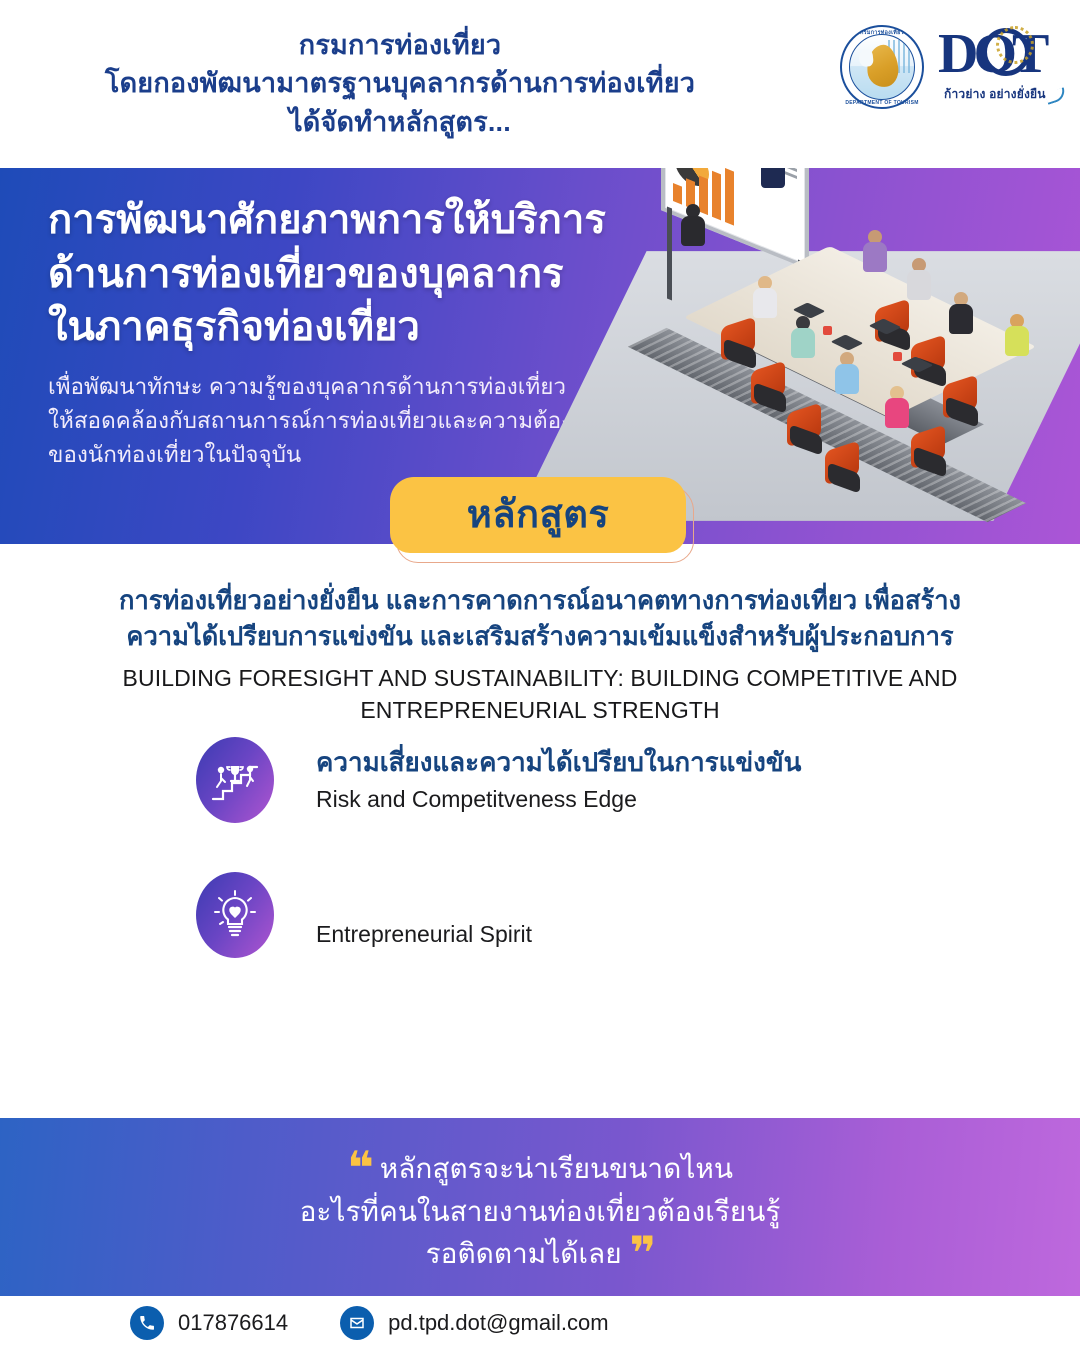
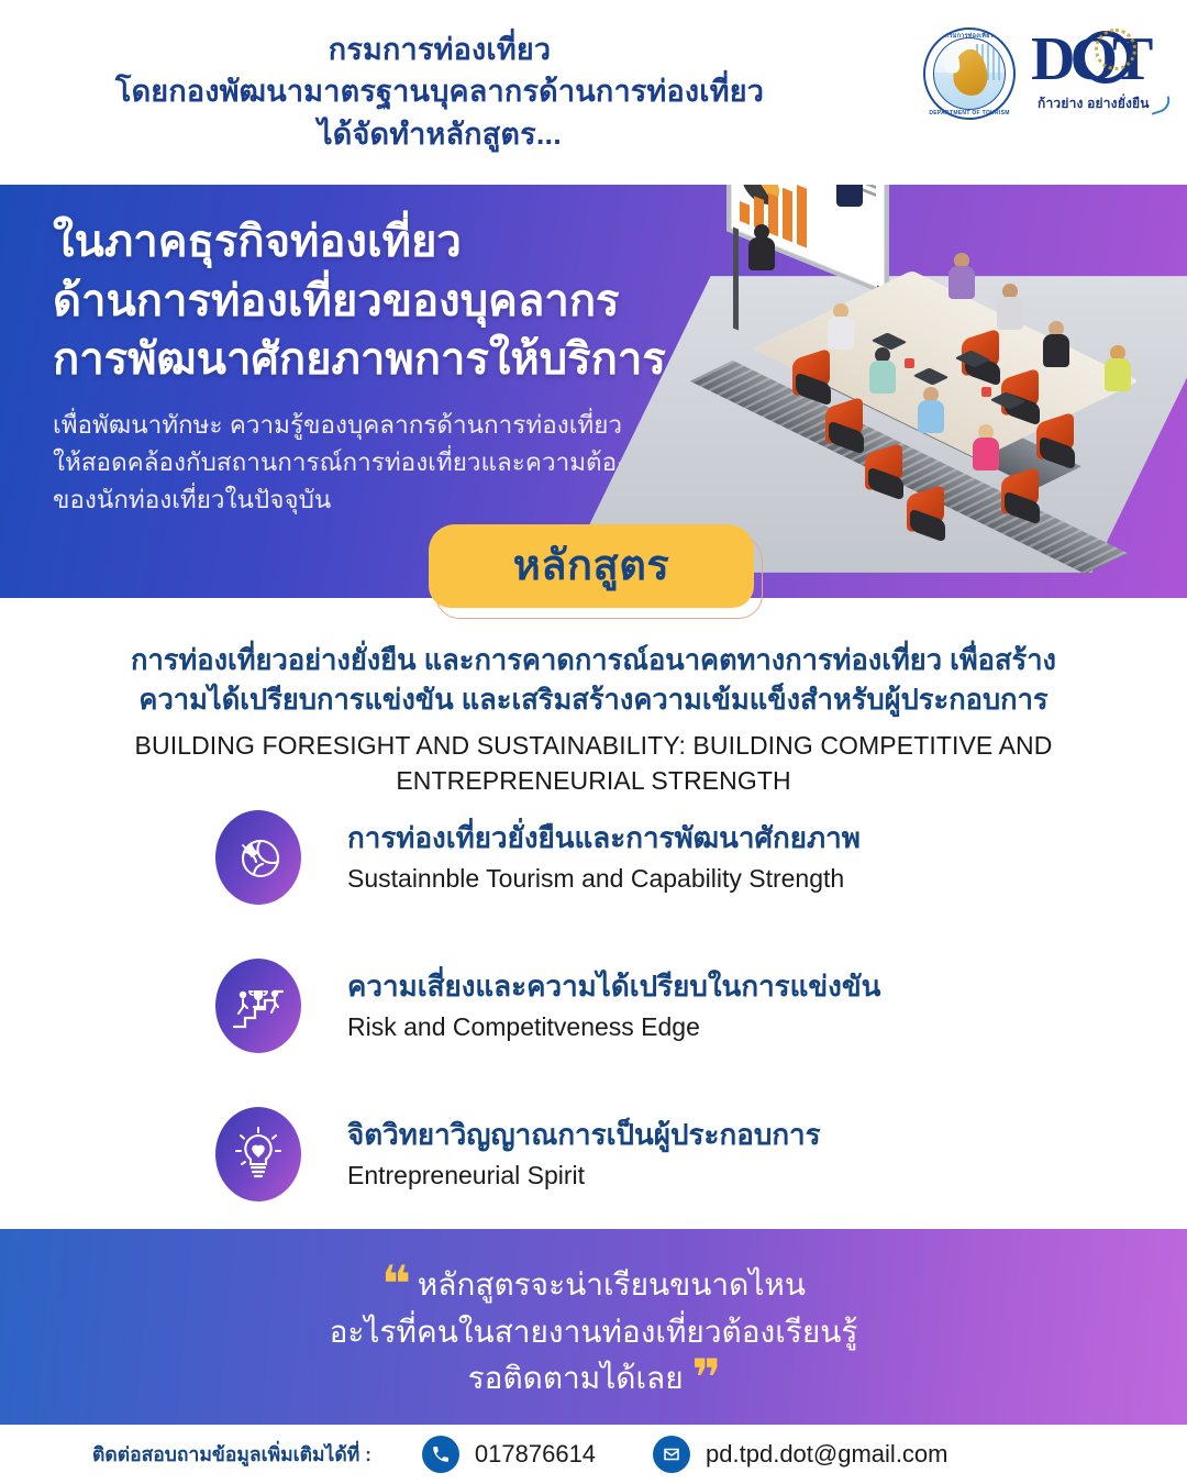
  กรมการท่องเที่ยว
  โดยกองพัฒนามาตรฐานบุคลากรด้านการท่องเที่ยว
  ได้จัดทำหลักสูตร...
  DOT
  ก้าวย่าง อย่างยั่งยืน
- การพัฒนาศักยภาพการให้บริการ
+ ในภาคธุรกิจท่องเที่ยว
  ด้านการท่องเที่ยวของบุคลากร
- ในภาคธุรกิจท่องเที่ยว
+ การพัฒนาศักยภาพการให้บริการ
  เพื่อพัฒนาทักษะ ความรู้ของบุคลากรด้านการท่องเที่ยว
  ให้สอดคล้องกับสถานการณ์การท่องเที่ยวและความต้อ
  ของนักท่องเที่ยวในปัจจุบัน
  หลักสูตร
  การท่องเที่ยวอย่างยั่งยืน และการคาดการณ์อนาคตทางการท่องเที่ยว เพื่อสร้าง
  ความได้เปรียบการแข่งขัน และเสริมสร้างความเข้มแข็งสำหรับผู้ประกอบการ
  BUILDING FORESIGHT AND SUSTAINABILITY: BUILDING COMPETITIVE AND
  ENTREPRENEURIAL STRENGTH
+ การท่องเที่ยวยั่งยืนและการพัฒนาศักยภาพ
+ Sustainnble Tourism and Capability Strength
  ความเสี่ยงและความได้เปรียบในการแข่งขัน
  Risk and Competitveness Edge
+ จิตวิทยาวิญญาณการเป็นผู้ประกอบการ
  Entrepreneurial Spirit
  ❝ หลักสูตรจะน่าเรียนขนาดไหน
  อะไรที่คนในสายงานท่องเที่ยวต้องเรียนรู้
  รอติดตามได้เลย ❞
+ ติดต่อสอบถามข้อมูลเพิ่มเติมได้ที่ :
  017876614
  pd.tpd.dot@gmail.com
